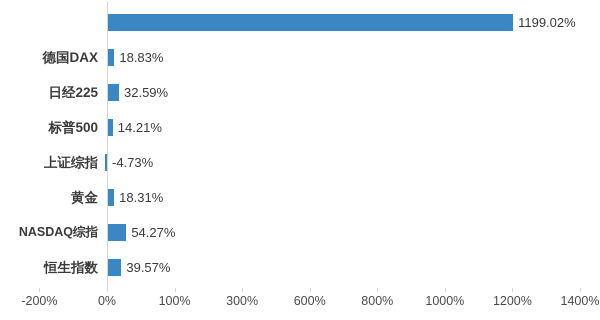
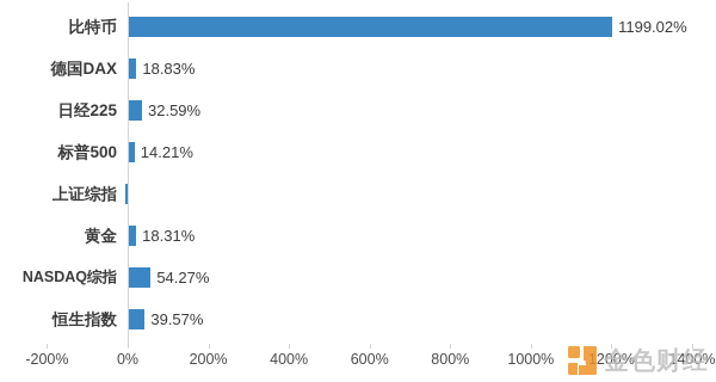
+ 比特币
  1199.02%
  德国DAX
  18.83%
  日经225
  32.59%
  标普500
  14.21%
  上证综指
- -4.73%
  黄金
  18.31%
  NASDAQ综指
  54.27%
  恒生指数
  39.57%
  -200%
  0%
- 100%
+ 200%
- 300%
+ 400%
  600%
  800%
  1000%
  1200%
  1400%
+ 金色财经
